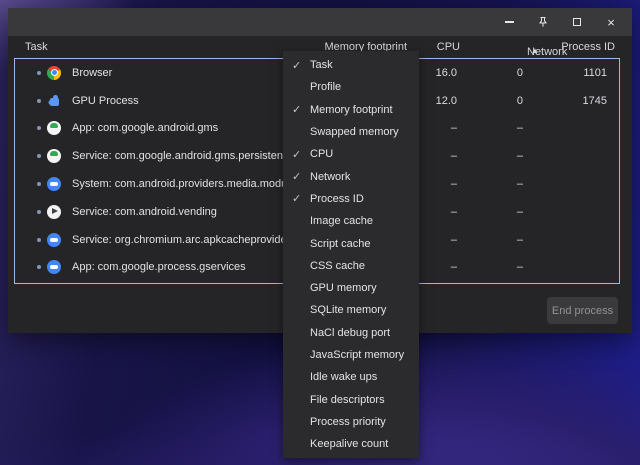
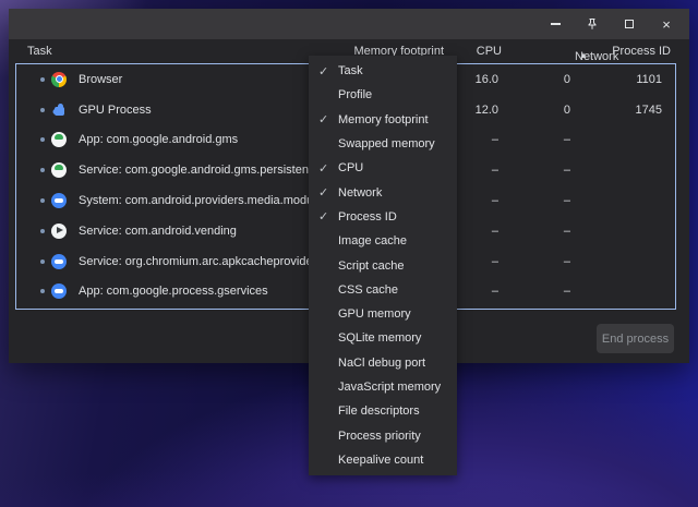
  ×
  Task
  Memory footprint
  CPU
  Network
  ▲
  Process ID
  Browser
  16.0
  0
  1101
  GPU Process
  12.0
  0
  1745
  App: com.google.android.gms
  –
  –
  Service: com.google.android.gms.persisten
  –
  –
  System: com.android.providers.media.mod
  –
  –
  Service: com.android.vending
  –
  –
  Service: org.chromium.arc.apkcacheprovid
  –
  –
  App: com.google.process.gservices
  –
  –
  End process
  ✓
  Task
  Profile
  ✓
  Memory footprint
  Swapped memory
  ✓
  CPU
  ✓
  Network
  ✓
  Process ID
  Image cache
  Script cache
  CSS cache
  GPU memory
  SQLite memory
  NaCl debug port
  JavaScript memory
- Idle wake ups
  File descriptors
  Process priority
  Keepalive count
